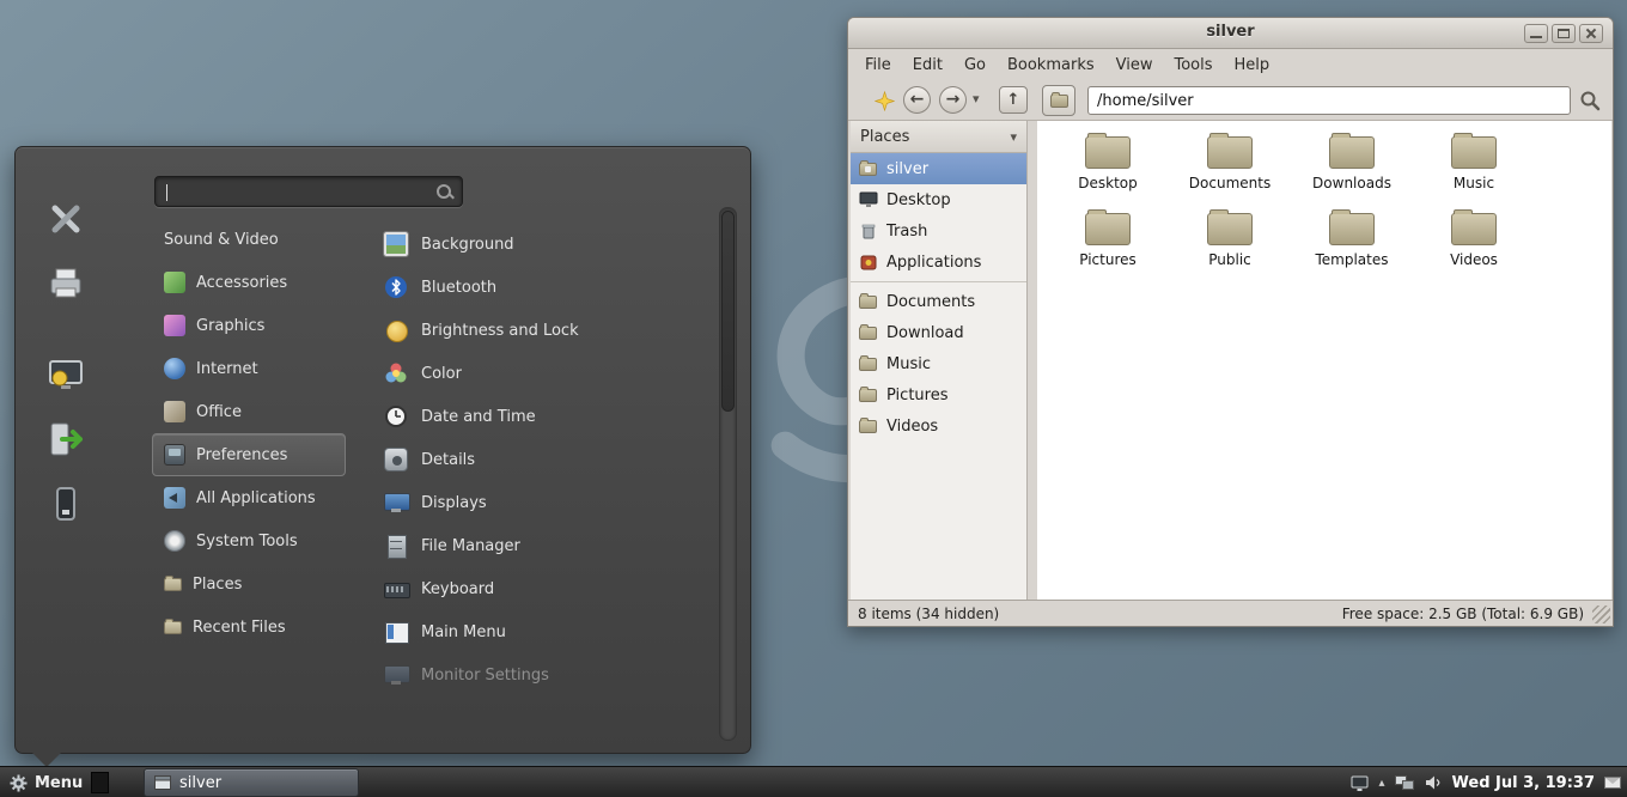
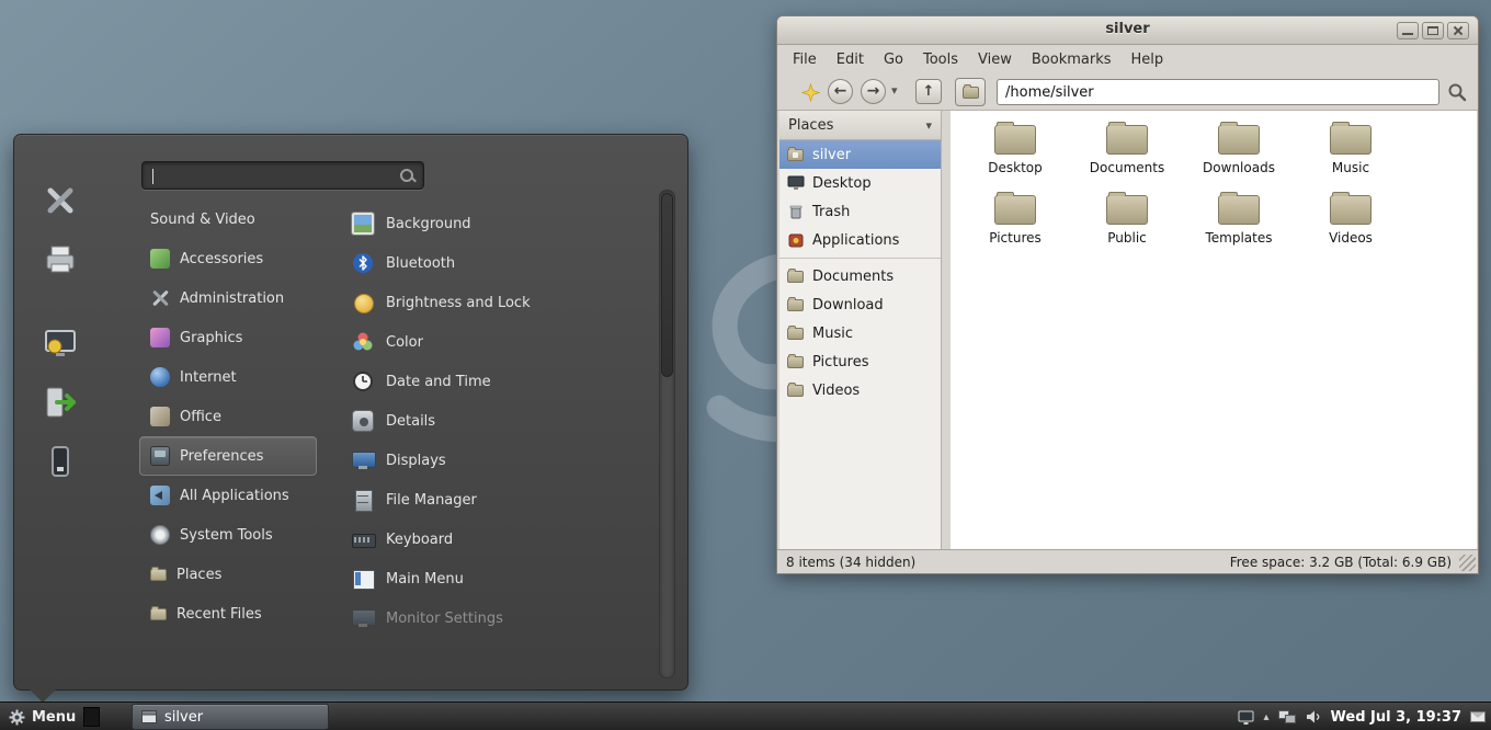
  Sound & Video
  Accessories
+ Administration
  Graphics
  Internet
  Office
  Preferences
  All Applications
  System Tools
  Places
  Recent Files
  Background
  Bluetooth
  Brightness and Lock
  Color
  Date and Time
  Details
  Displays
  File Manager
  Keyboard
  Main Menu
  Monitor Settings
  silver
  File
  Edit
  Go
- Bookmarks
+ Tools
  View
- Tools
+ Bookmarks
  Help
  ←
  →
  ▾
  ↑
  /home/silver
  Places
  ▾
  silver
  Desktop
  Trash
  Applications
  Documents
  Download
  Music
  Pictures
  Videos
  Desktop
  Documents
  Downloads
  Music
  Pictures
  Public
  Templates
  Videos
  8 items (34 hidden)
- Free space: 2.5 GB (Total: 6.9 GB)
+ Free space: 3.2 GB (Total: 6.9 GB)
  Menu
  silver
  ▴
  Wed Jul 3, 19:37
